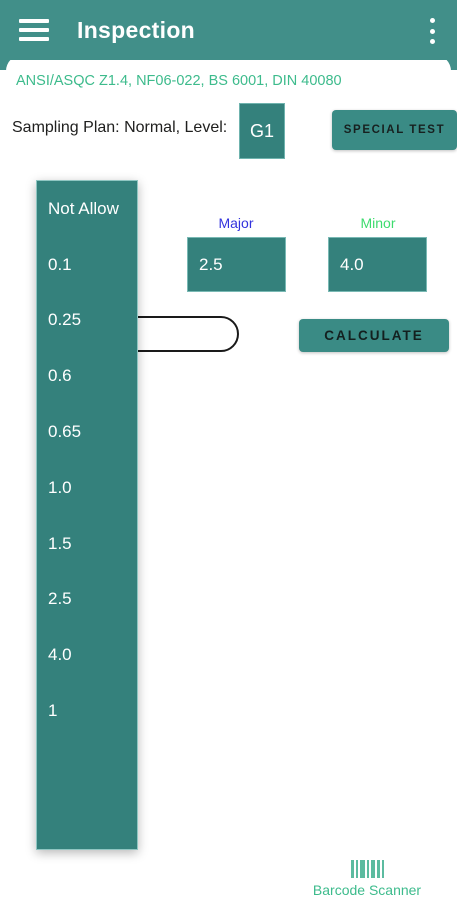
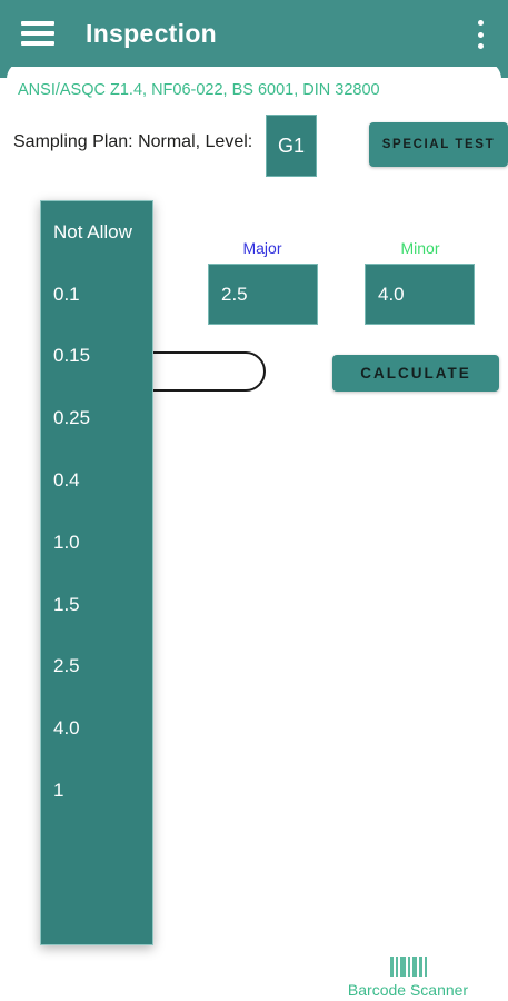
- ANSI/ASQC Z1.4, NF06-022, BS 6001, DIN 40080
+ ANSI/ASQC Z1.4, NF06-022, BS 6001, DIN 32800
  Sampling Plan: Normal, Level:
  G1
  SPECIAL TEST
  Major
  Minor
  2.5
  4.0
  CALCULATE
  Barcode Scanner
  Inspection
  Not Allow
  0.1
+ 0.15
  0.25
- 0.6
+ 0.4
- 0.65
  1.0
  1.5
  2.5
  4.0
  1
